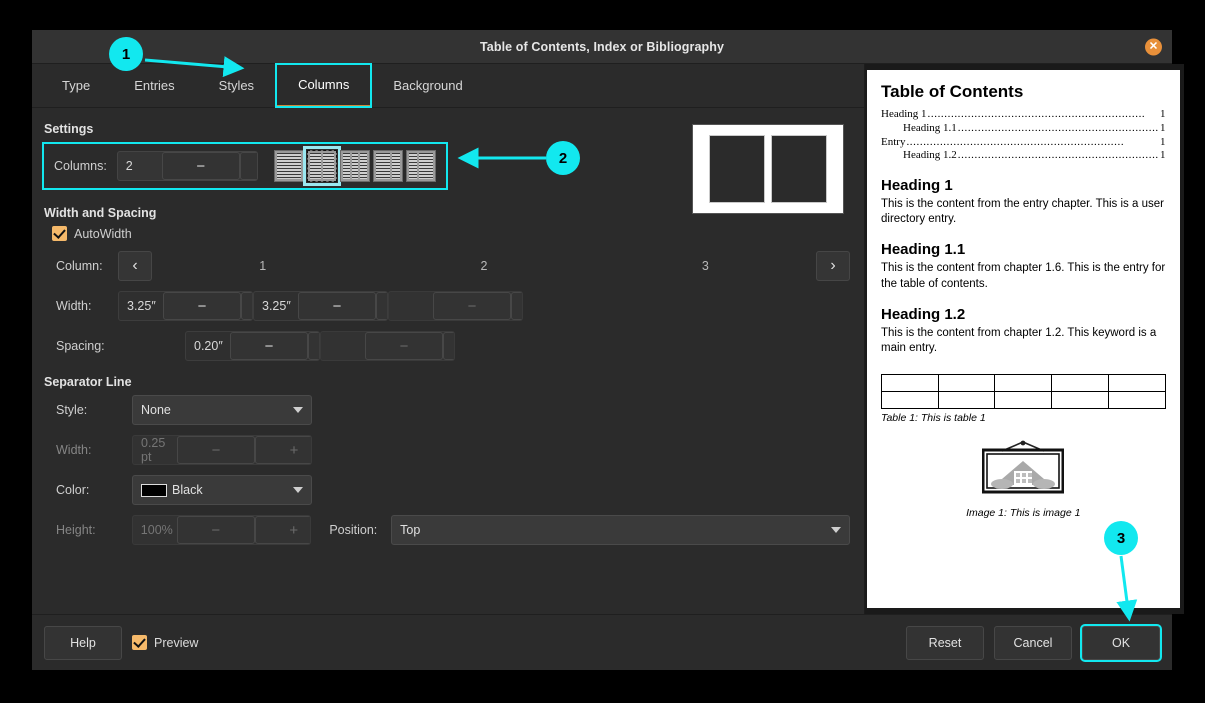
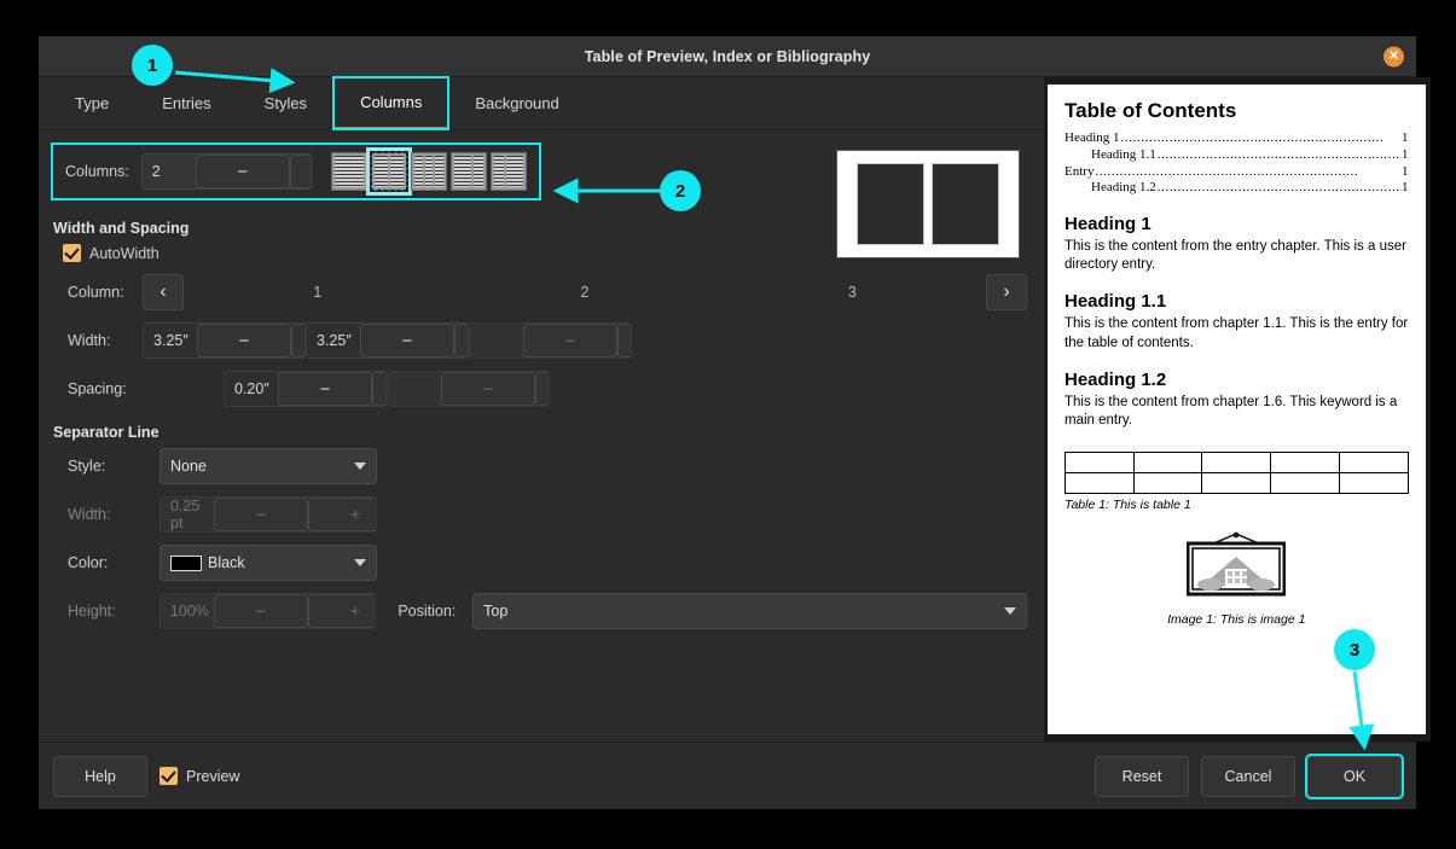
- Table of Contents, Index or Bibliography
+ Table of Preview, Index or Bibliography
  ✕
  Type
  Entries
  Styles
  Columns
  Background
- Settings
  Columns:
  2
  −
  Width and Spacing
  AutoWidth
  Column:
  ‹
  1
  2
  3
  ›
  Width:
  3.25″
  −
  3.25″
  −
  −
  Spacing:
  0.20″
  −
  −
  Separator Line
  Style:
  None
  Width:
  0.25 pt
  −
  +
  Color:
  Black
  Height:
  100%
  −
  +
  Position:
  Top
  Table of Contents
  Heading 1
  .................................................................
  1
  Heading 1.1
  ............................................................
  1
  Entry
  .................................................................
  1
  Heading 1.2
  ............................................................
  1
  Heading 1
  This is the content from the entry chapter. This is a user directory entry.
  Heading 1.1
- This is the content from chapter 1.6. This is the entry for the table of contents.
+ This is the content from chapter 1.1. This is the entry for the table of contents.
  Heading 1.2
- This is the content from chapter 1.2. This keyword is a main entry.
+ This is the content from chapter 1.6. This keyword is a main entry.
  Table 1: This is table 1
  Image 1: This is image 1
  Help
  Preview
  Reset
  Cancel
  OK
  1
  2
  3
